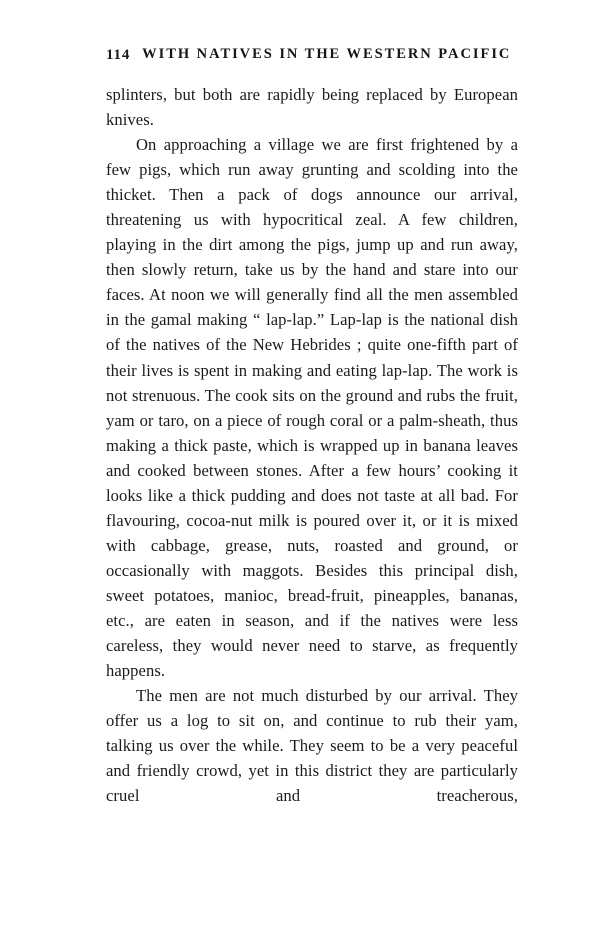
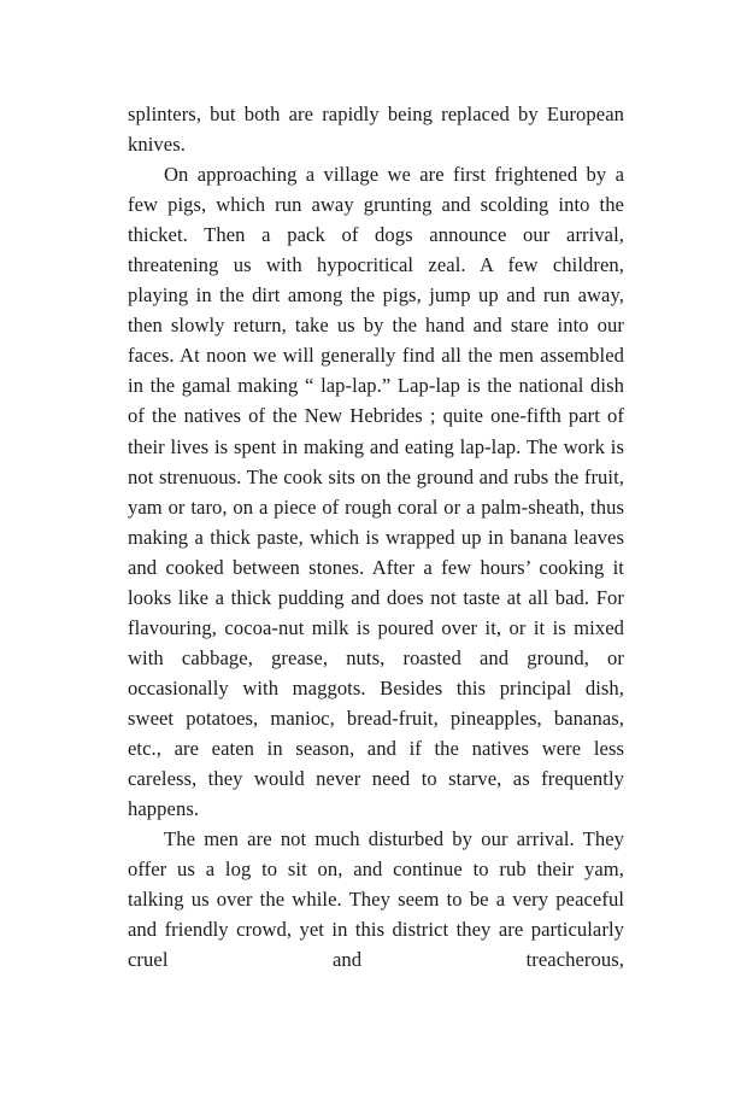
- 114
- WITH NATIVES IN THE WESTERN PACIFIC
  splinters, but both are rapidly being replaced by European knives.
  On approaching a village we are first frightened by a few pigs, which run away grunting and scolding into the thicket. Then a pack of dogs announce our arrival, threatening us with hypocritical zeal. A few children, playing in the dirt among the pigs, jump up and run away, then slowly return, take us by the hand and stare into our faces. At noon we will generally find all the men assembled in the gamal making “ lap-lap.” Lap-lap is the national dish of the natives of the New Hebrides ; quite one-fifth part of their lives is spent in making and eating lap-lap. The work is not strenuous. The cook sits on the ground and rubs the fruit, yam or taro, on a piece of rough coral or a palm-sheath, thus making a thick paste, which is wrapped up in banana leaves and cooked between stones. After a few hours’ cooking it looks like a thick pudding and does not taste at all bad. For flavouring, cocoa-nut milk is poured over it, or it is mixed with cabbage, grease, nuts, roasted and ground, or occasionally with maggots. Besides this principal dish, sweet potatoes, manioc, bread-fruit, pineapples, bananas, etc., are eaten in season, and if the natives were less careless, they would never need to starve, as frequently happens.
  The men are not much disturbed by our arrival. They offer us a log to sit on, and continue to rub their yam, talking us over the while. They seem to be a very peaceful and friendly crowd, yet in this district they are particularly cruel and treacherous,
